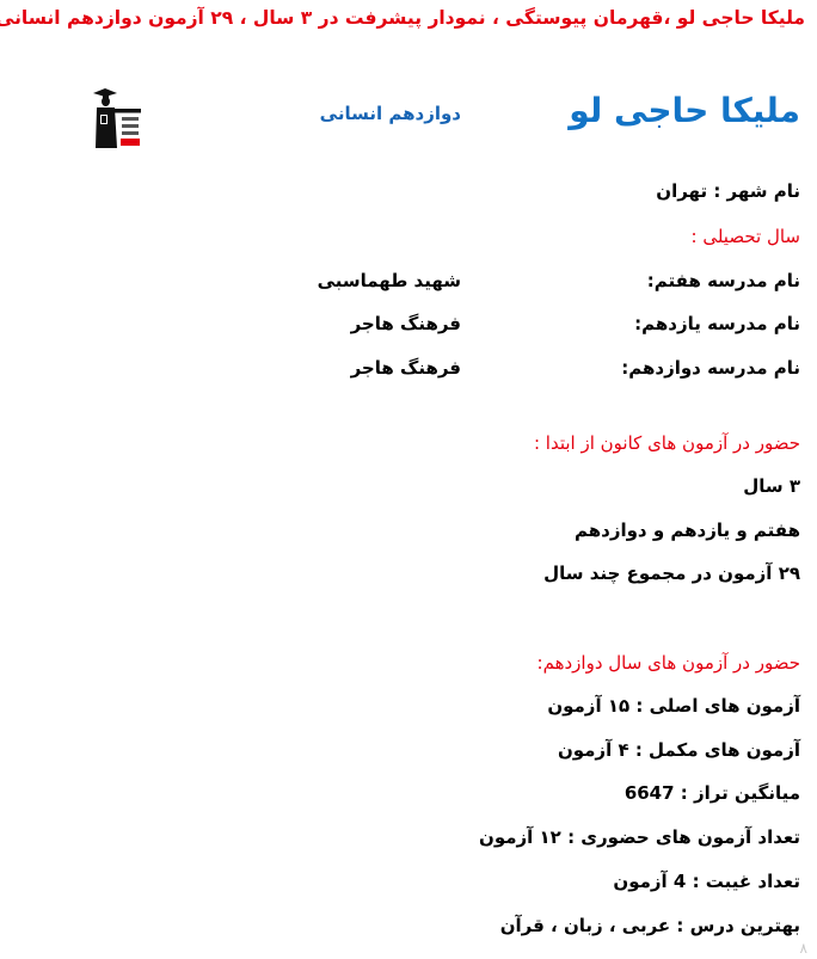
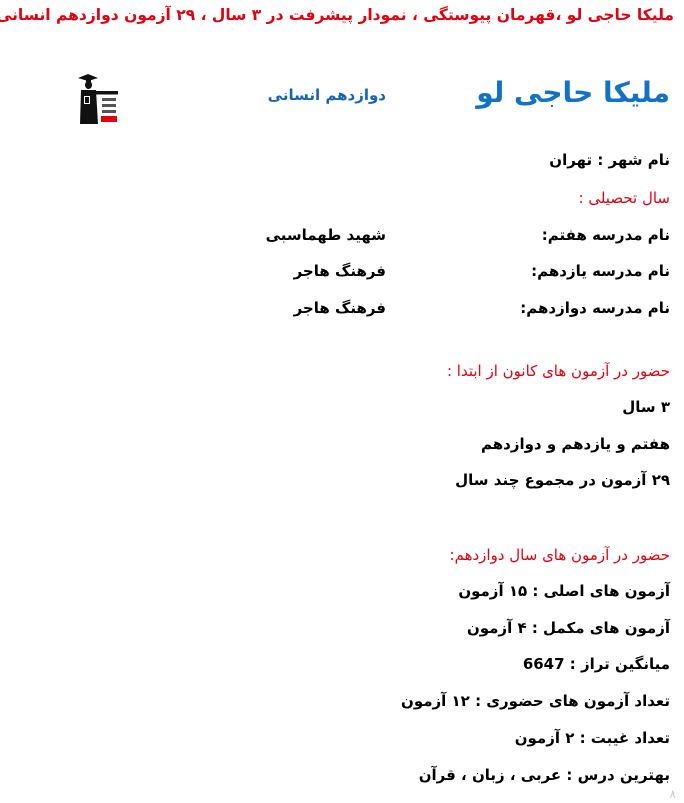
  ملیکا حاجی لو ،قهرمان پیوستگی ، نمودار پیشرفت در ۳ سال ، ۲۹ آزمون دوازدهم انسانی
  ملیکا حاجی لو
  دوازدهم انسانی
  نام شهر : تهران
  سال تحصیلی :
  نام مدرسه هفتم:
  شهید طهماسبی
  نام مدرسه یازدهم:
  فرهنگ هاجر
  نام مدرسه دوازدهم:
  فرهنگ هاجر
  حضور در آزمون های کانون از ابتدا :
  ۳ سال
  هفتم و یازدهم و دوازدهم
  ۲۹ آزمون در مجموع چند سال
  حضور در آزمون های سال دوازدهم:
  آزمون های اصلی : ۱۵ آزمون
  آزمون های مکمل : ۴ آزمون
  میانگین تراز : 6647
  تعداد آزمون های حضوری : ۱۲ آزمون
- تعداد غیبت : 4 آزمون
+ تعداد غیبت : ۲ آزمون
  بهترین درس : عربی ، زبان ، قرآن
  ۸
